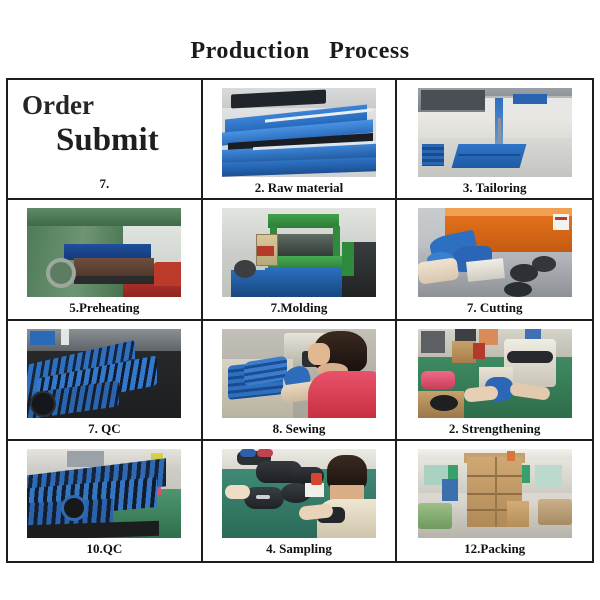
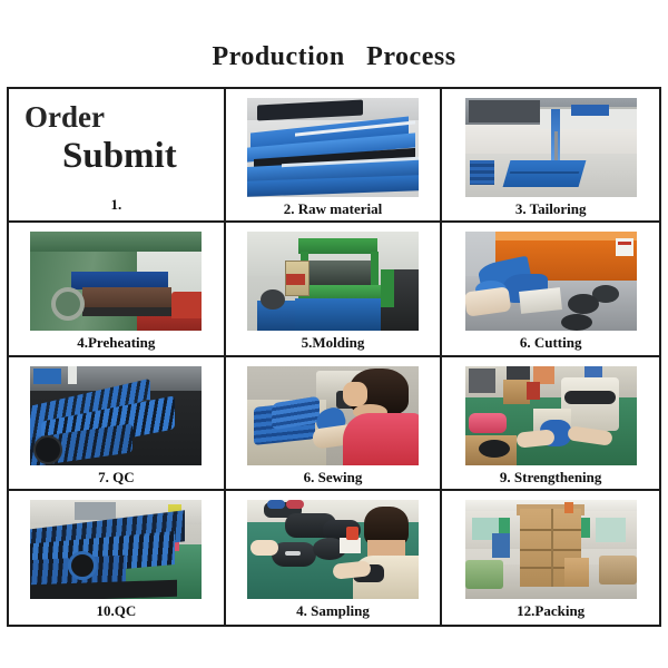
  Production Process
  Order
  Submit
- 7.
+ 1.
  2. Raw material
  3. Tailoring
- 5.Preheating
+ 4.Preheating
- 7.Molding
+ 5.Molding
- 7. Cutting
+ 6. Cutting
  7. QC
- 8. Sewing
+ 6. Sewing
- 2. Strengthening
+ 9. Strengthening
  10.QC
  4. Sampling
  12.Packing
